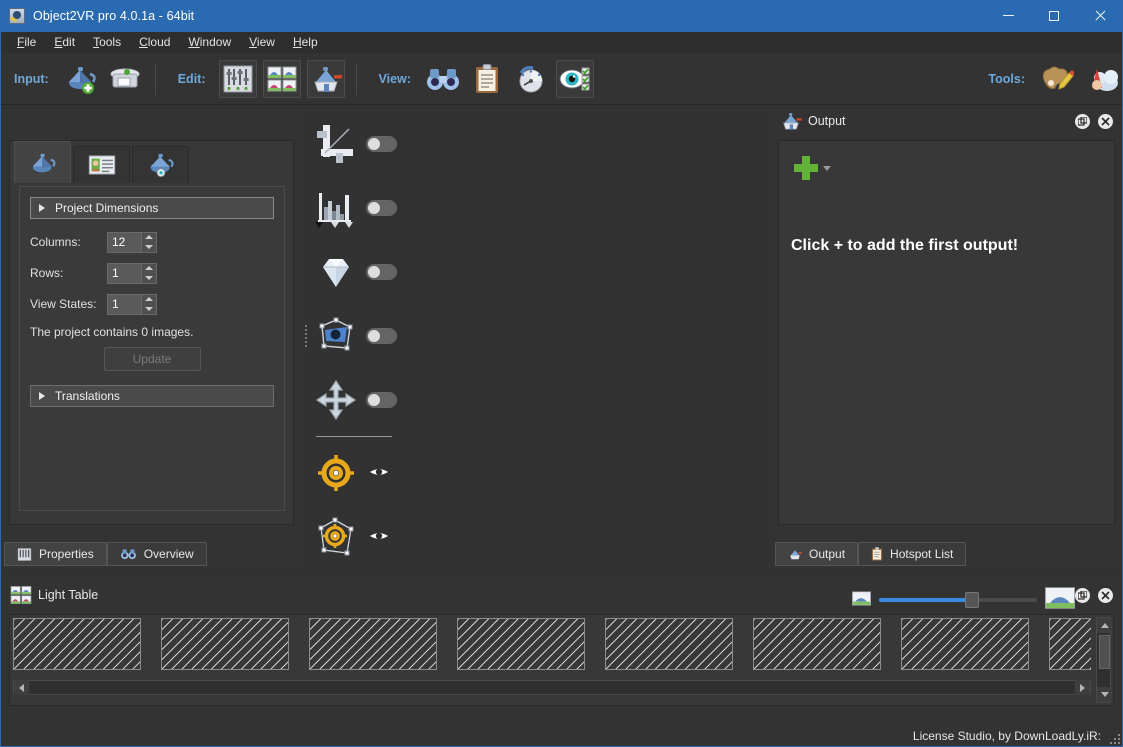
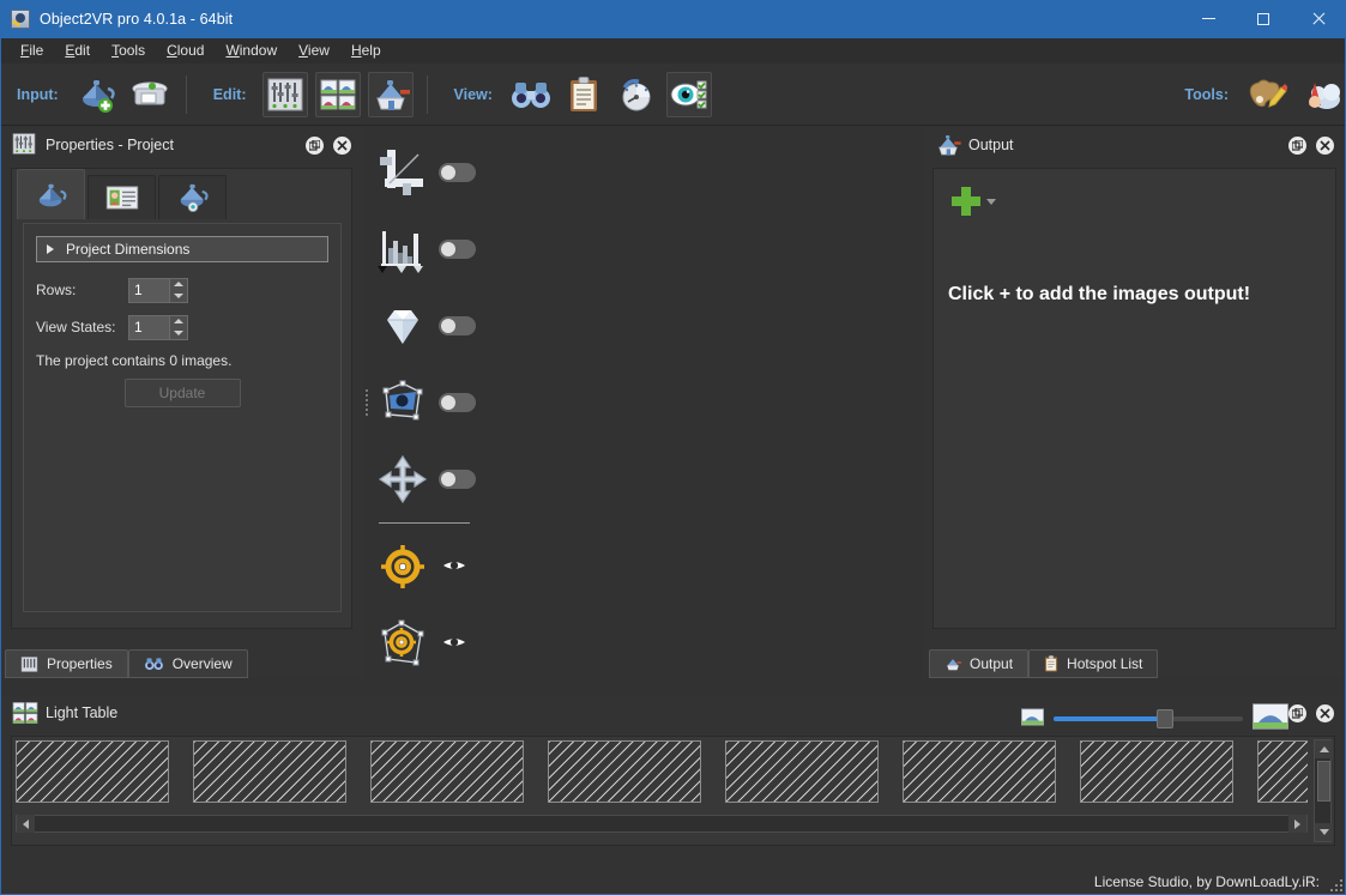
  Object2VR pro 4.0.1a - 64bit
  File
  Edit
  Tools
  Cloud
  Window
  View
  Help
  Input:
  Edit:
  View:
  Tools:
+ Properties - Project
  Project Dimensions
- Columns:
- 12
  Rows:
  1
  View States:
  1
  The project contains 0 images.
  Update
- Translations
  Properties
  Overview
  Output
- Click + to add the first output!
+ Click + to add the images output!
  Output
  Hotspot List
  Light Table
  License Studio, by DownLoadLy.iR:
